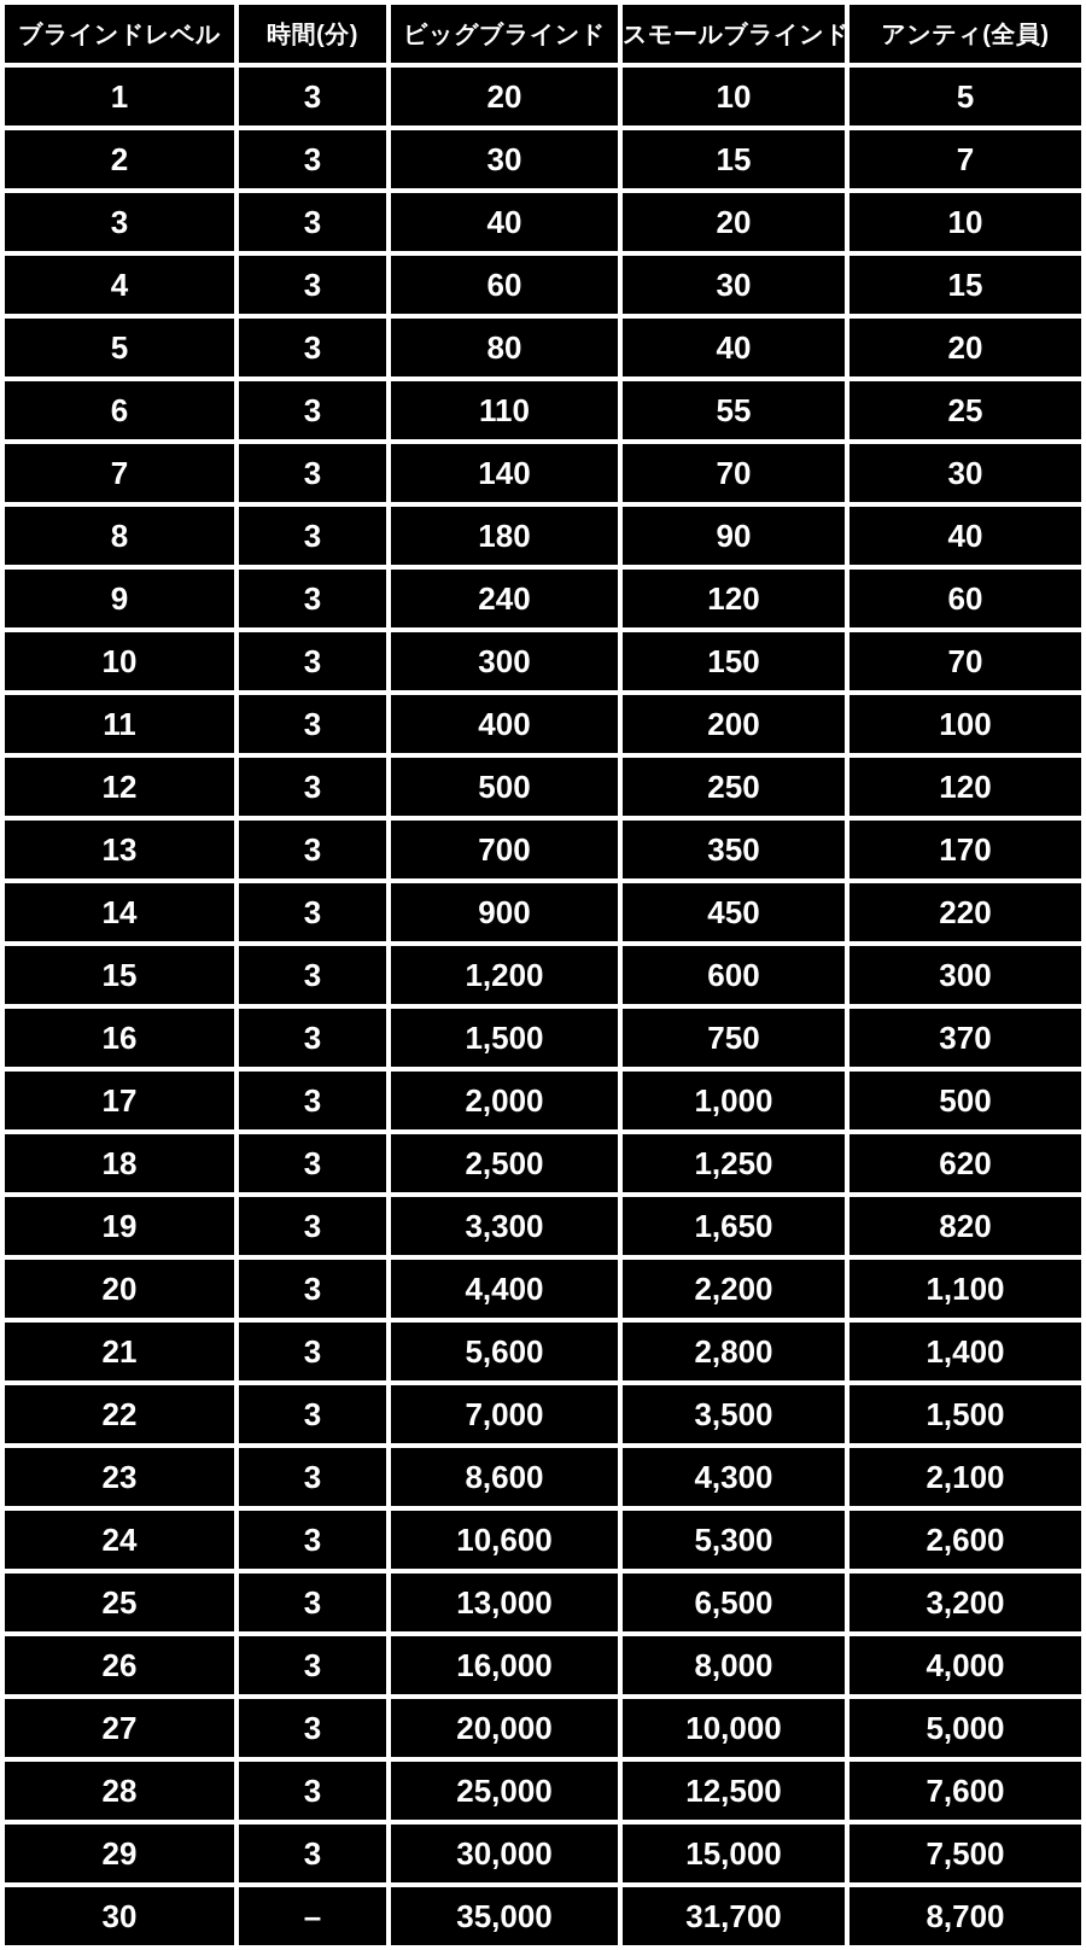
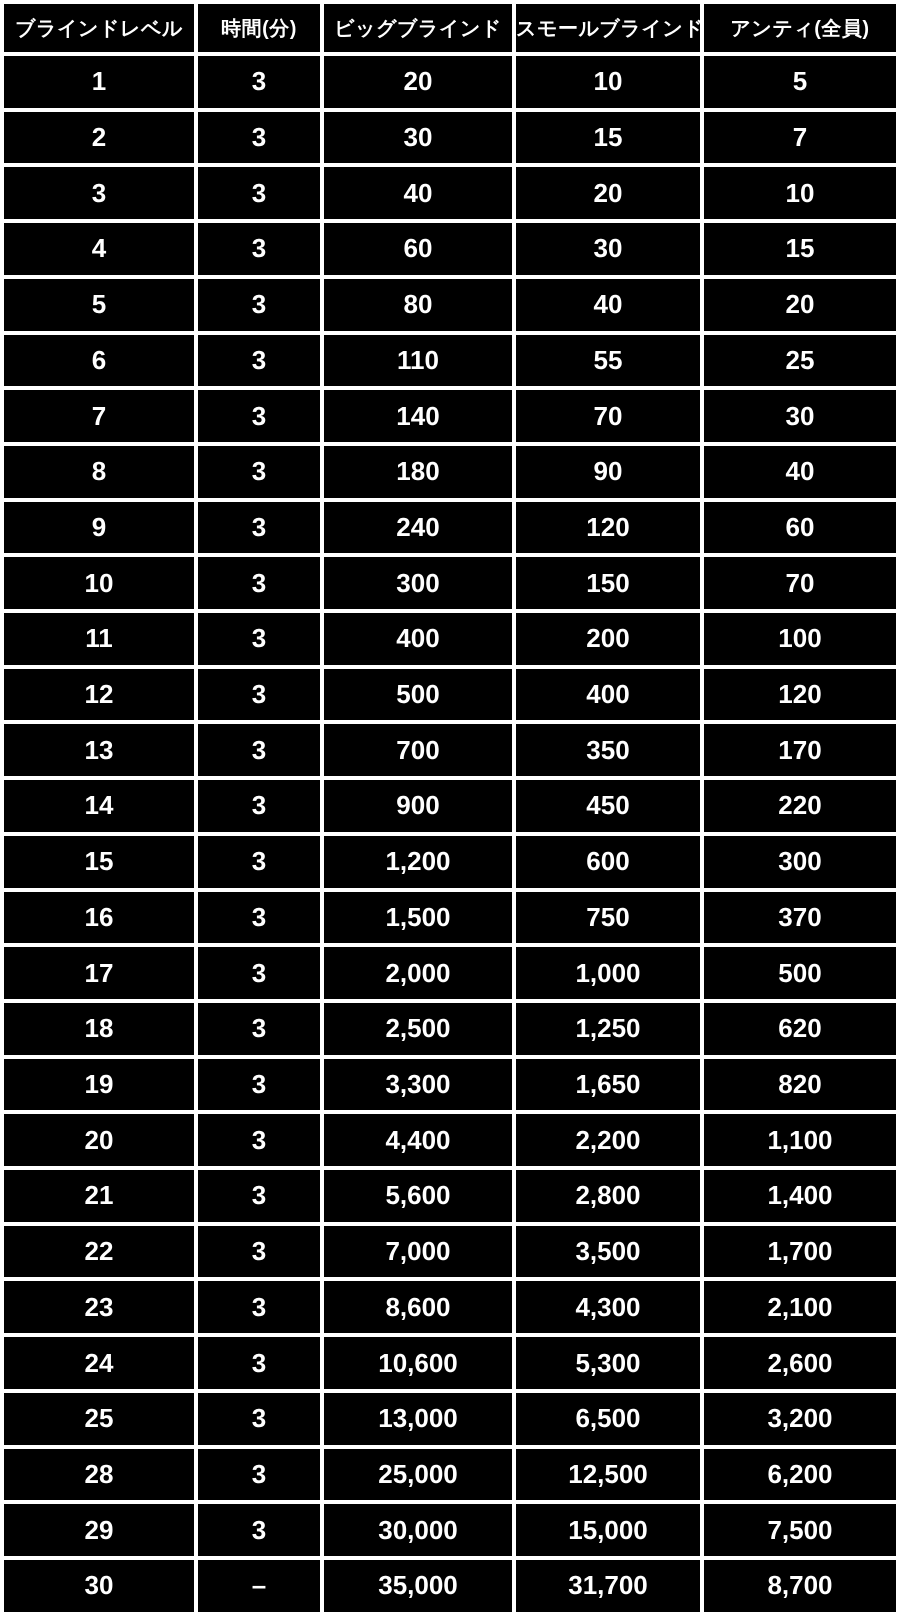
  ブラインドレベル	時間(分)	ビッグブラインド	スモールブラインド	アンティ(全員)
  1	3	20	10	5
  2	3	30	15	7
  3	3	40	20	10
  4	3	60	30	15
  5	3	80	40	20
  6	3	110	55	25
  7	3	140	70	30
  8	3	180	90	40
  9	3	240	120	60
  10	3	300	150	70
  11	3	400	200	100
- 12	3	500	250	120
+ 12	3	500	400	120
  13	3	700	350	170
  14	3	900	450	220
  15	3	1,200	600	300
  16	3	1,500	750	370
  17	3	2,000	1,000	500
  18	3	2,500	1,250	620
  19	3	3,300	1,650	820
  20	3	4,400	2,200	1,100
  21	3	5,600	2,800	1,400
- 22	3	7,000	3,500	1,500
+ 22	3	7,000	3,500	1,700
  23	3	8,600	4,300	2,100
  24	3	10,600	5,300	2,600
  25	3	13,000	6,500	3,200
- 26	3	16,000	8,000	4,000
- 27	3	20,000	10,000	5,000
- 28	3	25,000	12,500	7,600
+ 28	3	25,000	12,500	6,200
  29	3	30,000	15,000	7,500
  30	–	35,000	31,700	8,700
